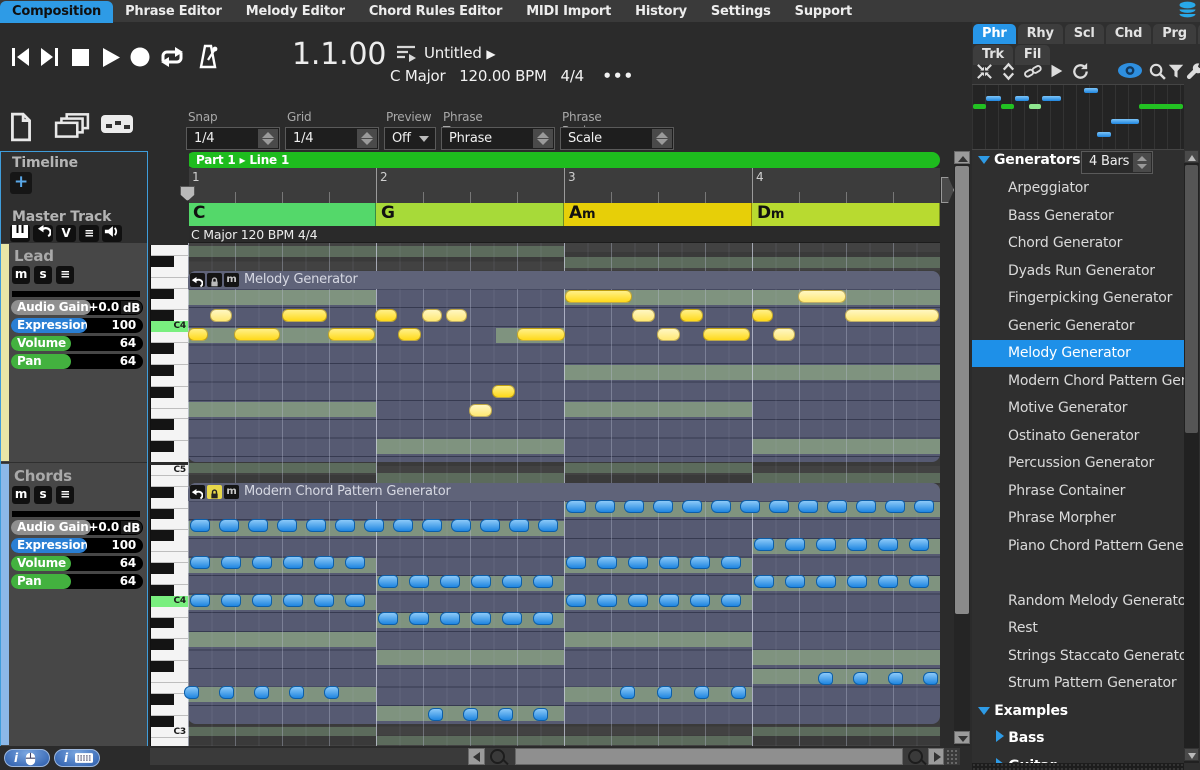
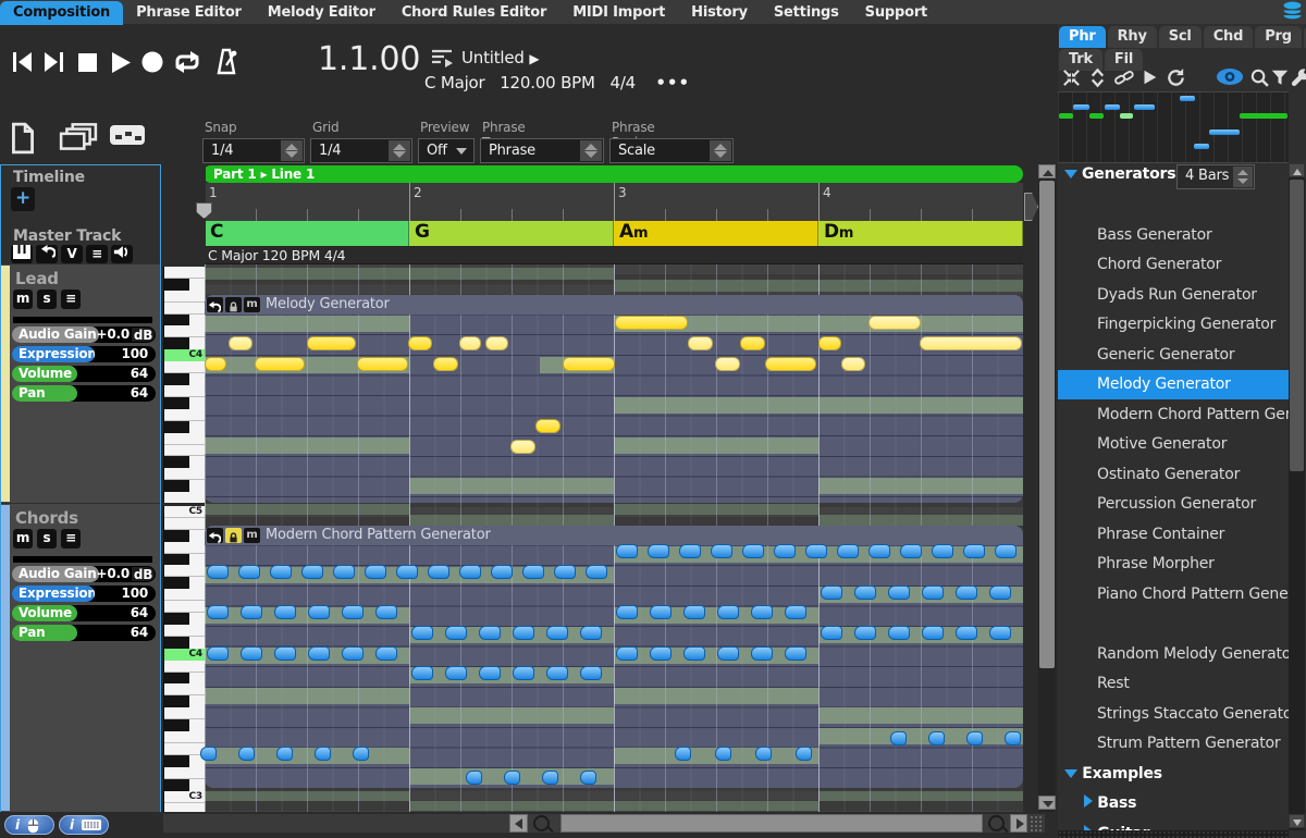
  Composition Phrase Editor Melody Editor Chord Rules Editor MIDI Import History Settings Support
  1.1.00
  Untitled ▶
  C Major 120.00 BPM 4/4 •••
  Snap
  1/4
  Grid
  1/4
  Preview
  Off
  Phrase
  Scale
  Timeline
  +
  Master Track
  V
  ≡
  Lead
  m
  s
  ≡
  Audio Gain
  +0.0
  dB
  Expression
  100
  Volume
  64
  Pan
  64
  Chords
  m
  s
  ≡
  Audio Gain
  +0.0
  dB
  Expression
  100
  Volume
  64
  Pan
  64
  Part 1 ▸ Line 1
  1
  2
  3
  4
  C
  G
  Am
  Dm
  C Major 120 BPM 4/4
  m
  Melody Generator
  m
  Modern Chord Pattern Generator
  i
  i
  Phr Rhy Scl Chd Prg
  Trk Fil
  Generators
  4 Bars
- Arpeggiator
  Bass Generator
  Chord Generator
  Dyads Run Generator
  Fingerpicking Generator
  Generic Generator
  Melody Generator
  Modern Chord Pattern Ge
  Motive Generator
  Ostinato Generator
  Percussion Generator
  Phrase Container
  Phrase Morpher
  Piano Chord Pattern Gene
  Random Melody Generato
  Rest
  Strings Staccato Generat
  Strum Pattern Generator
  Examples
  Bass
  C4
  C5
  C4
  C3
